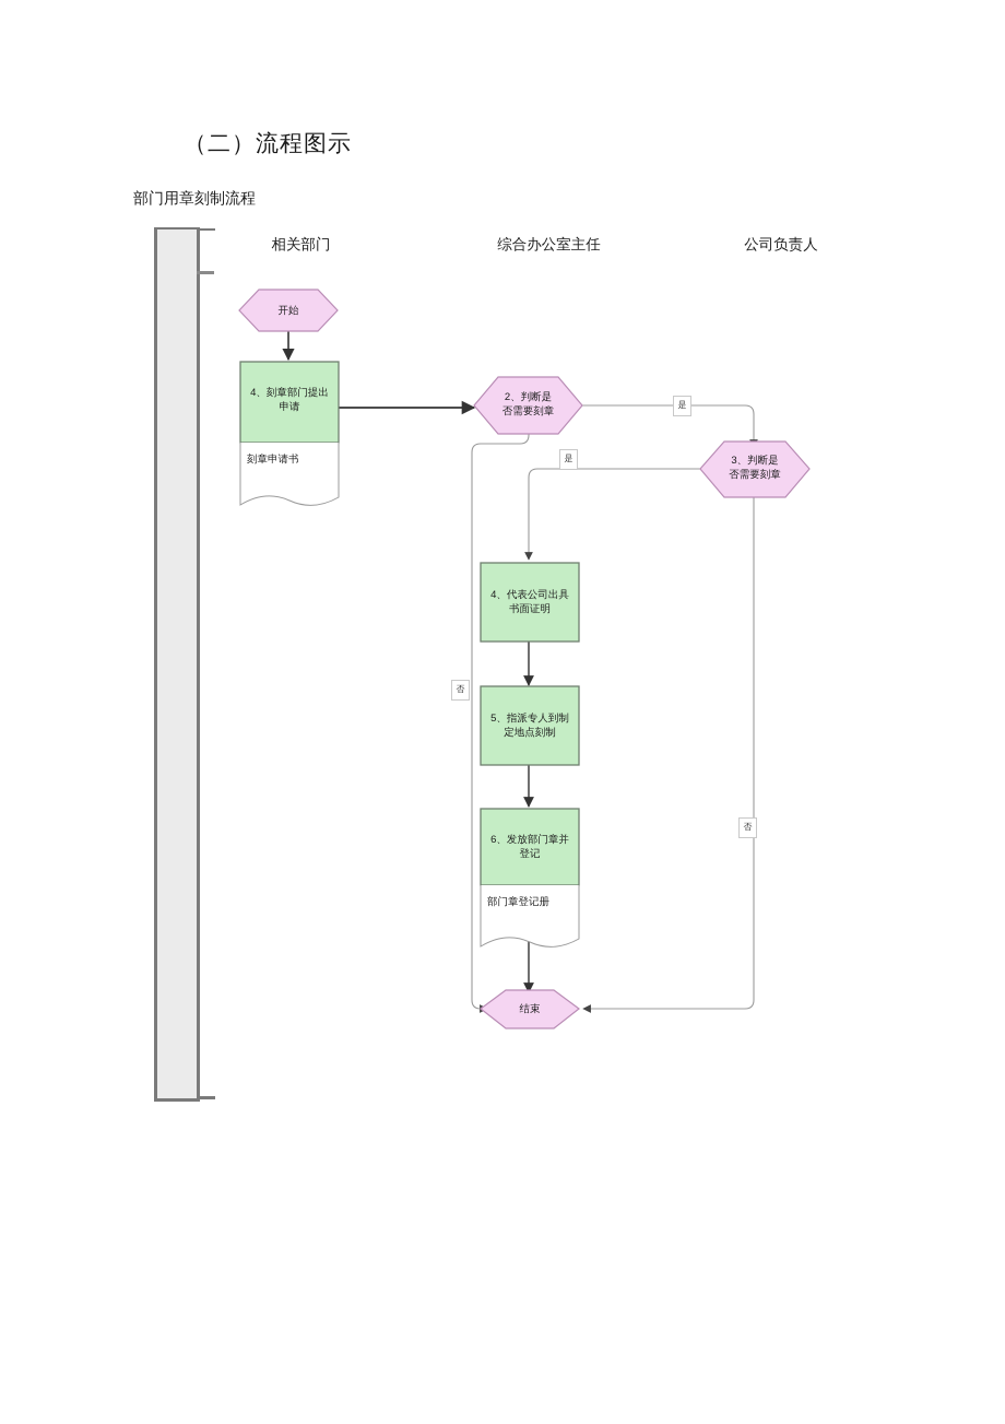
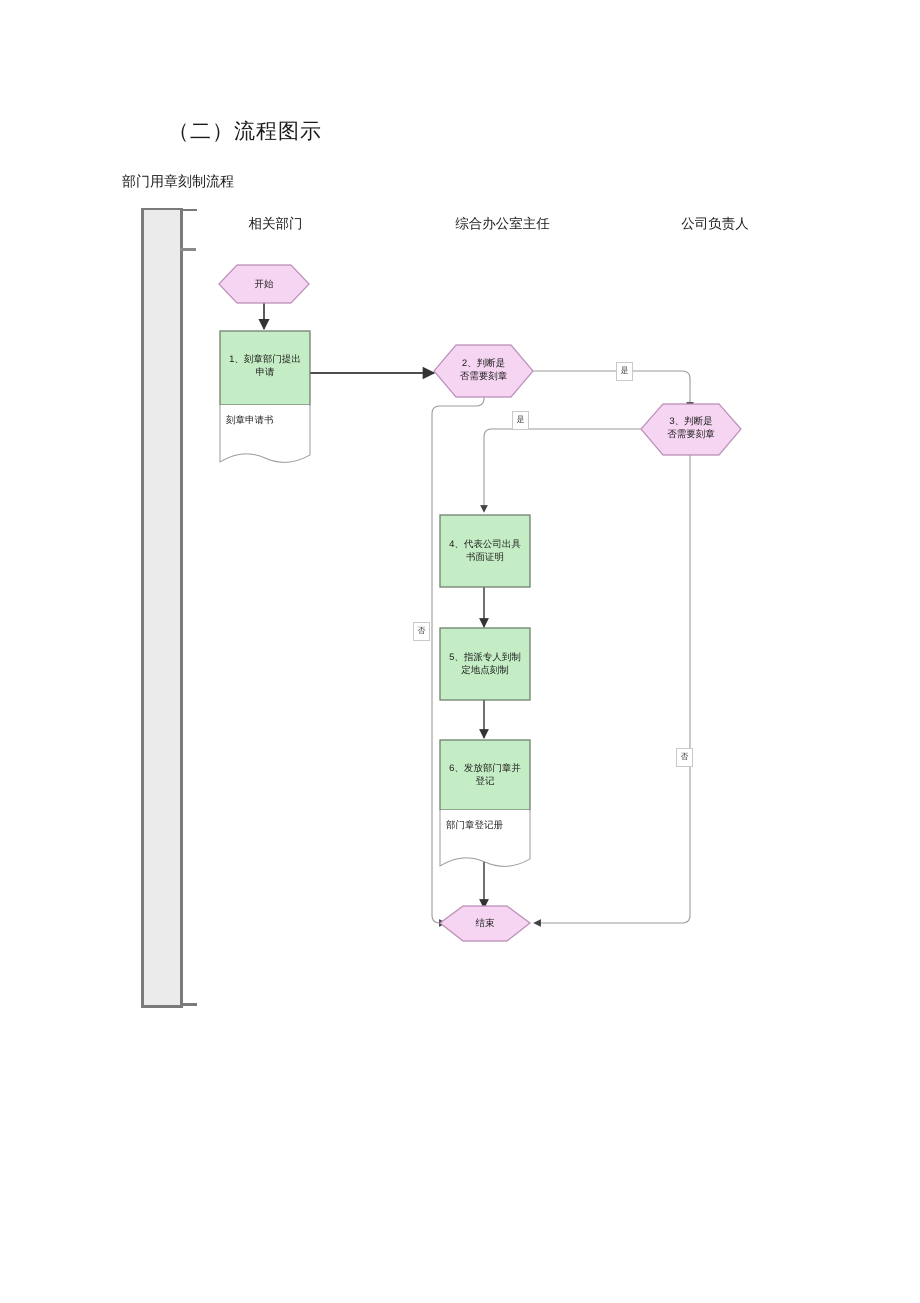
  （二）流程图示
  部门用章刻制流程
  相关部门
  综合办公室主任
  公司负责人
  开始
- 4、刻章部门提出
+ 1、刻章部门提出
  申请
  刻章申请书
  2、判断是
  否需要刻章
  3、判断是
  否需要刻章
  4、代表公司出具
  书面证明
  5、指派专人到制
  定地点刻制
  6、发放部门章并
  登记
  部门章登记册
  结束
  是
  是
  否
  否
